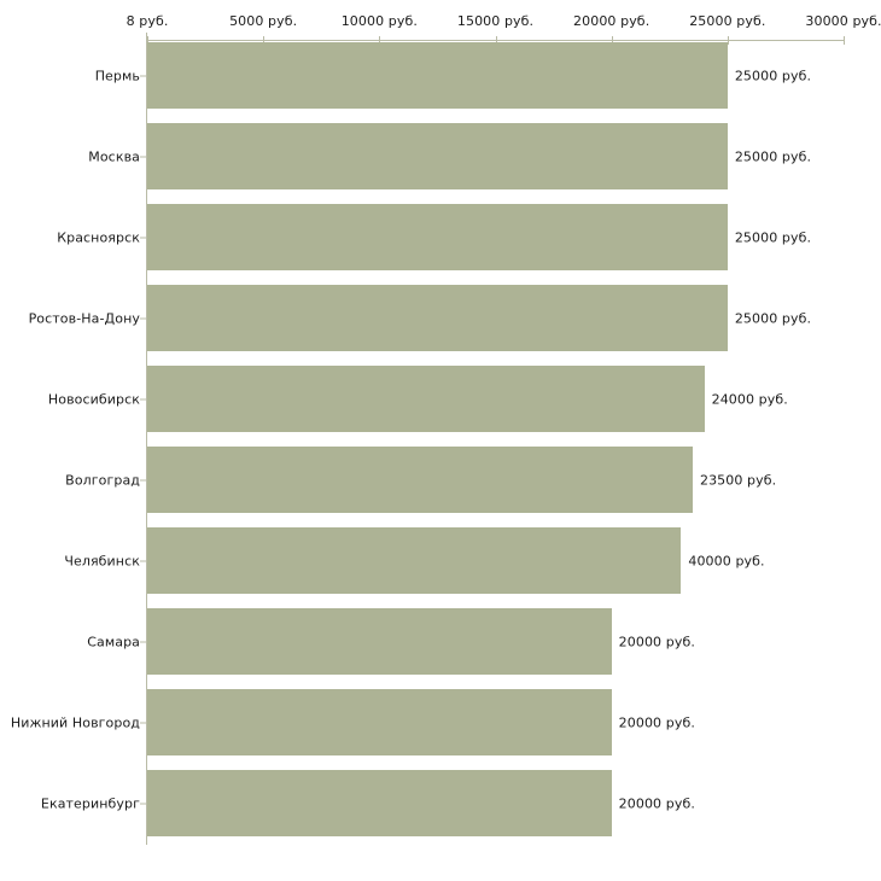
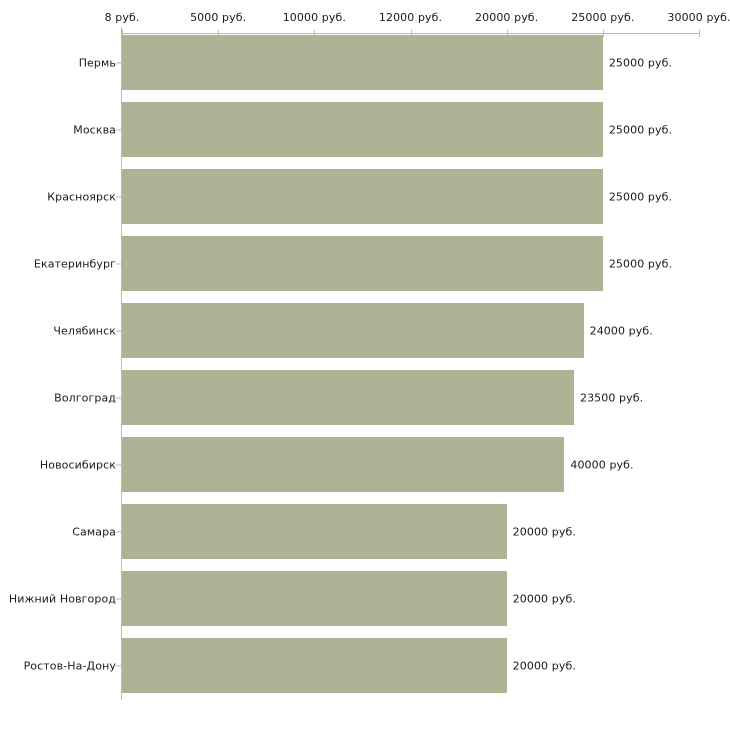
  8 руб.
  5000 руб.
  10000 руб.
- 15000 руб.
+ 12000 руб.
  20000 руб.
  25000 руб.
  30000 руб.
  Пермь
  25000 руб.
  Москва
  25000 руб.
  Красноярск
  25000 руб.
- Ростов-На-Дону
+ Екатеринбург
  25000 руб.
- Новосибирск
+ Челябинск
  24000 руб.
  Волгоград
  23500 руб.
- Челябинск
+ Новосибирск
  40000 руб.
  Самара
  20000 руб.
  Нижний Новгород
  20000 руб.
- Екатеринбург
+ Ростов-На-Дону
  20000 руб.
